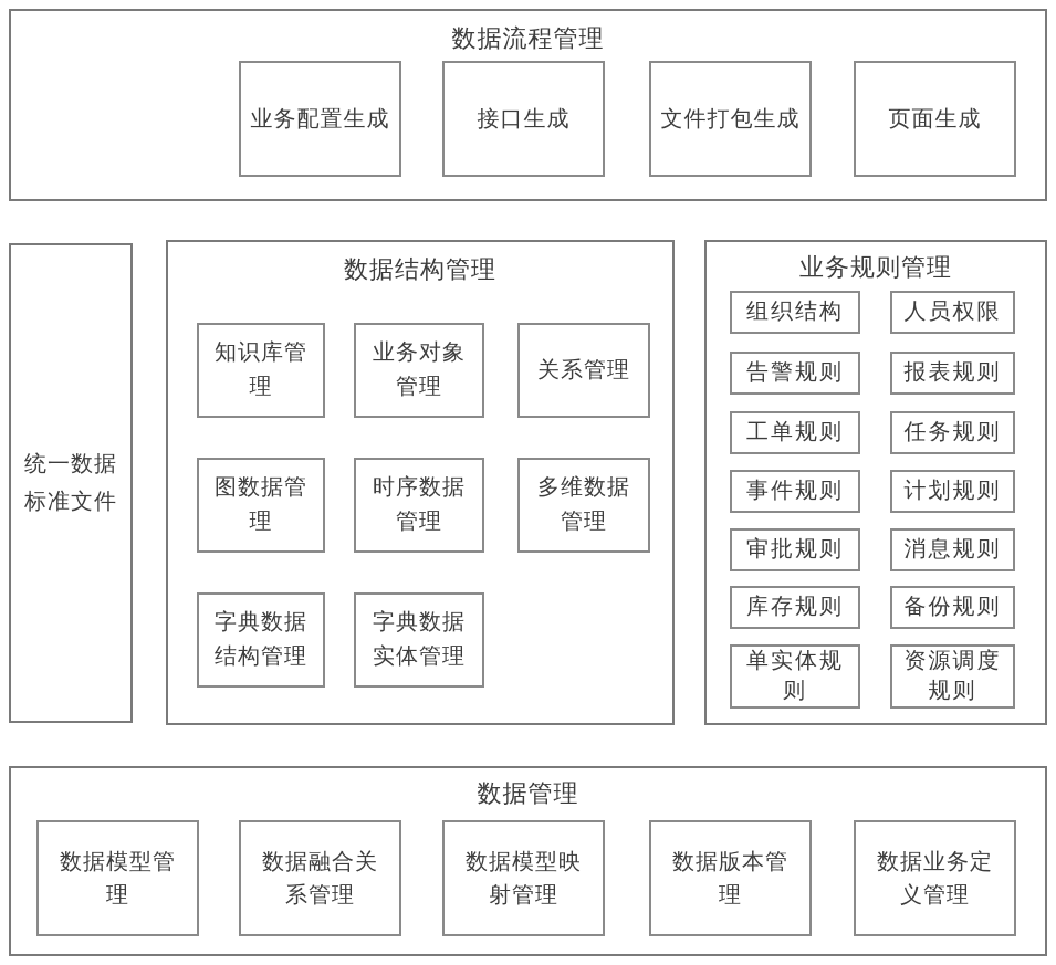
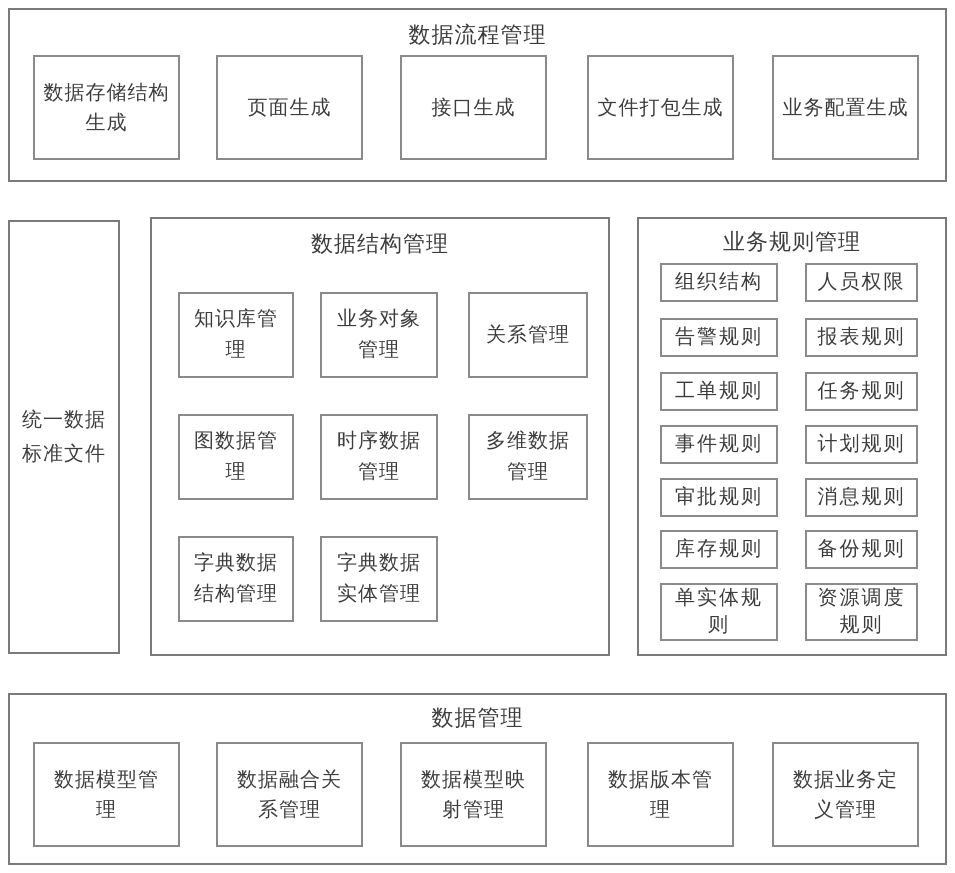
  数据流程管理
+ 数据存储结构
+ 生成
- 业务配置生成
+ 页面生成
  接口生成
  文件打包生成
- 页面生成
+ 业务配置生成
  统一数据
  标准文件
  数据结构管理
  知识库管
  理
  业务对象
  管理
  关系管理
  图数据管
  理
  时序数据
  管理
  多维数据
  管理
  字典数据
  结构管理
  字典数据
  实体管理
  业务规则管理
  组织结构
  人员权限
  告警规则
  报表规则
  工单规则
  任务规则
  事件规则
  计划规则
  审批规则
  消息规则
  库存规则
  备份规则
  单实体规
  则
  资源调度
  规则
  数据管理
  数据模型管
  理
  数据融合关
  系管理
  数据模型映
  射管理
  数据版本管
  理
  数据业务定
  义管理
